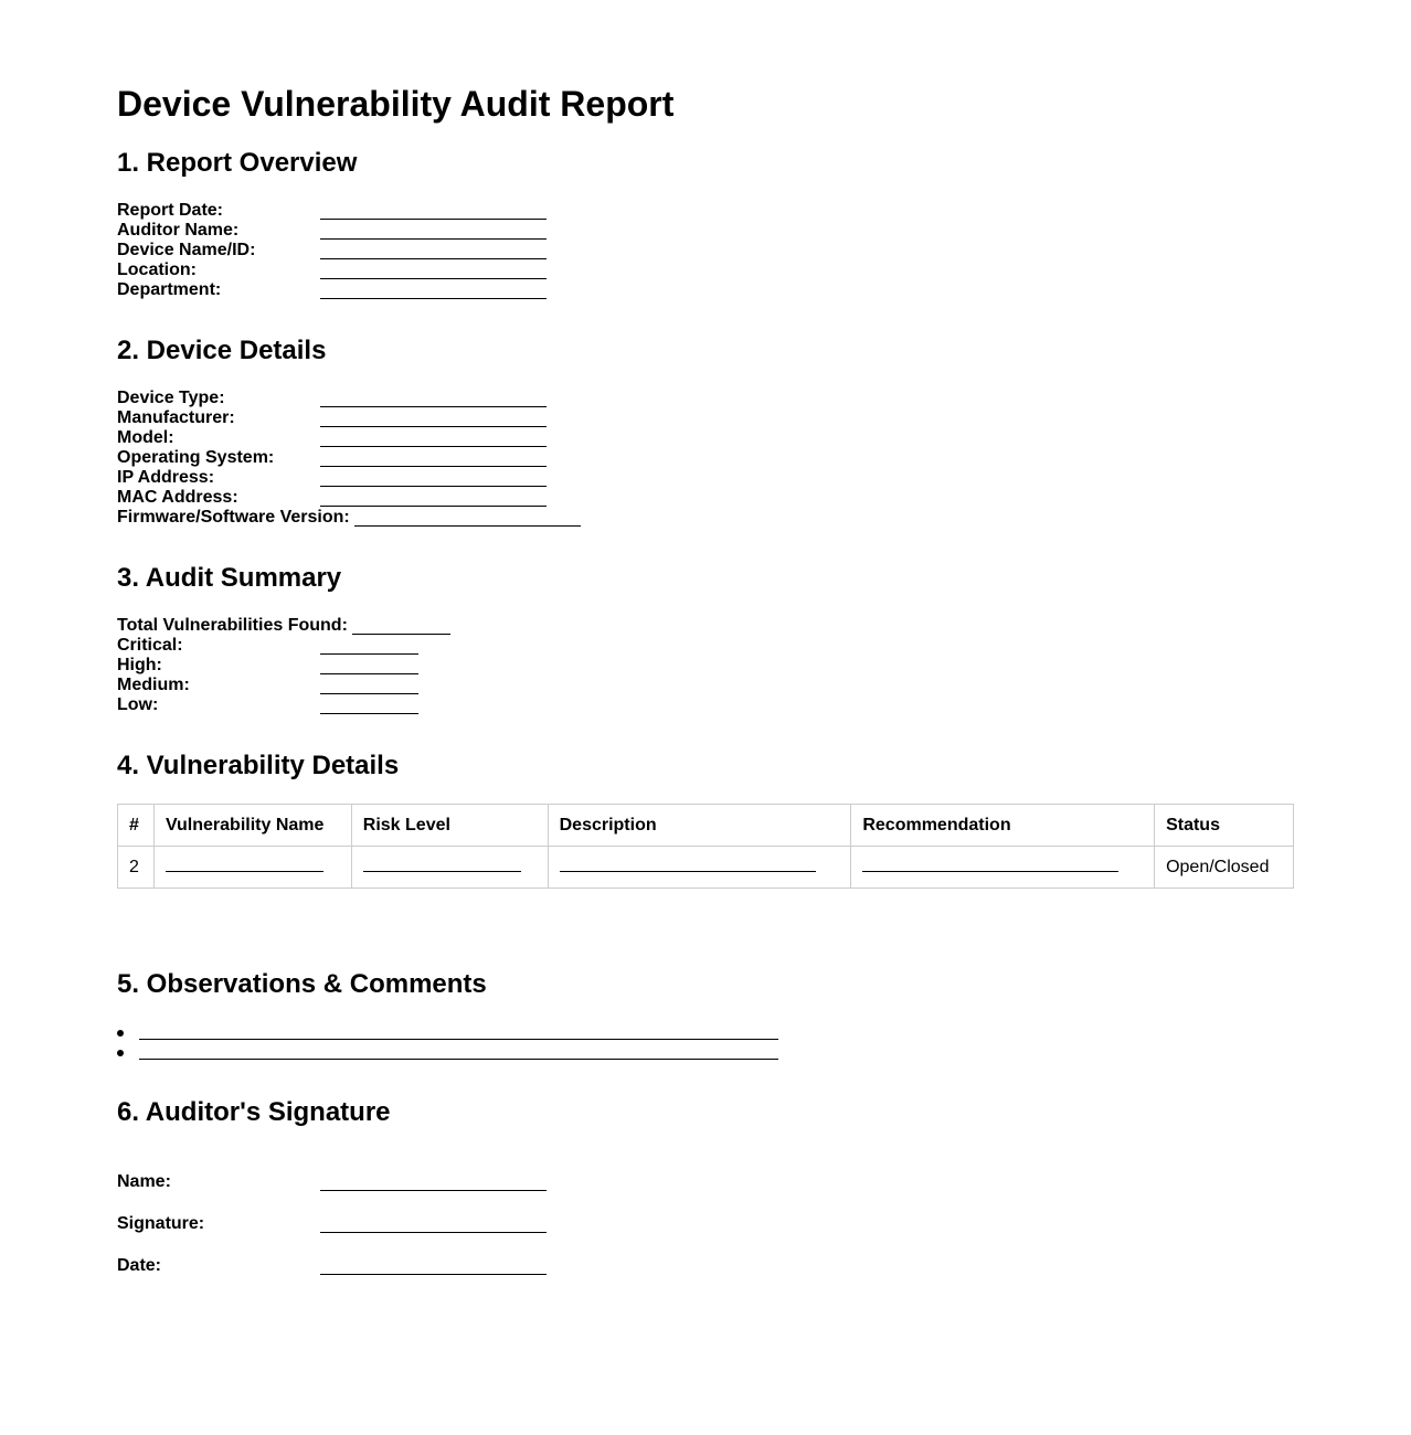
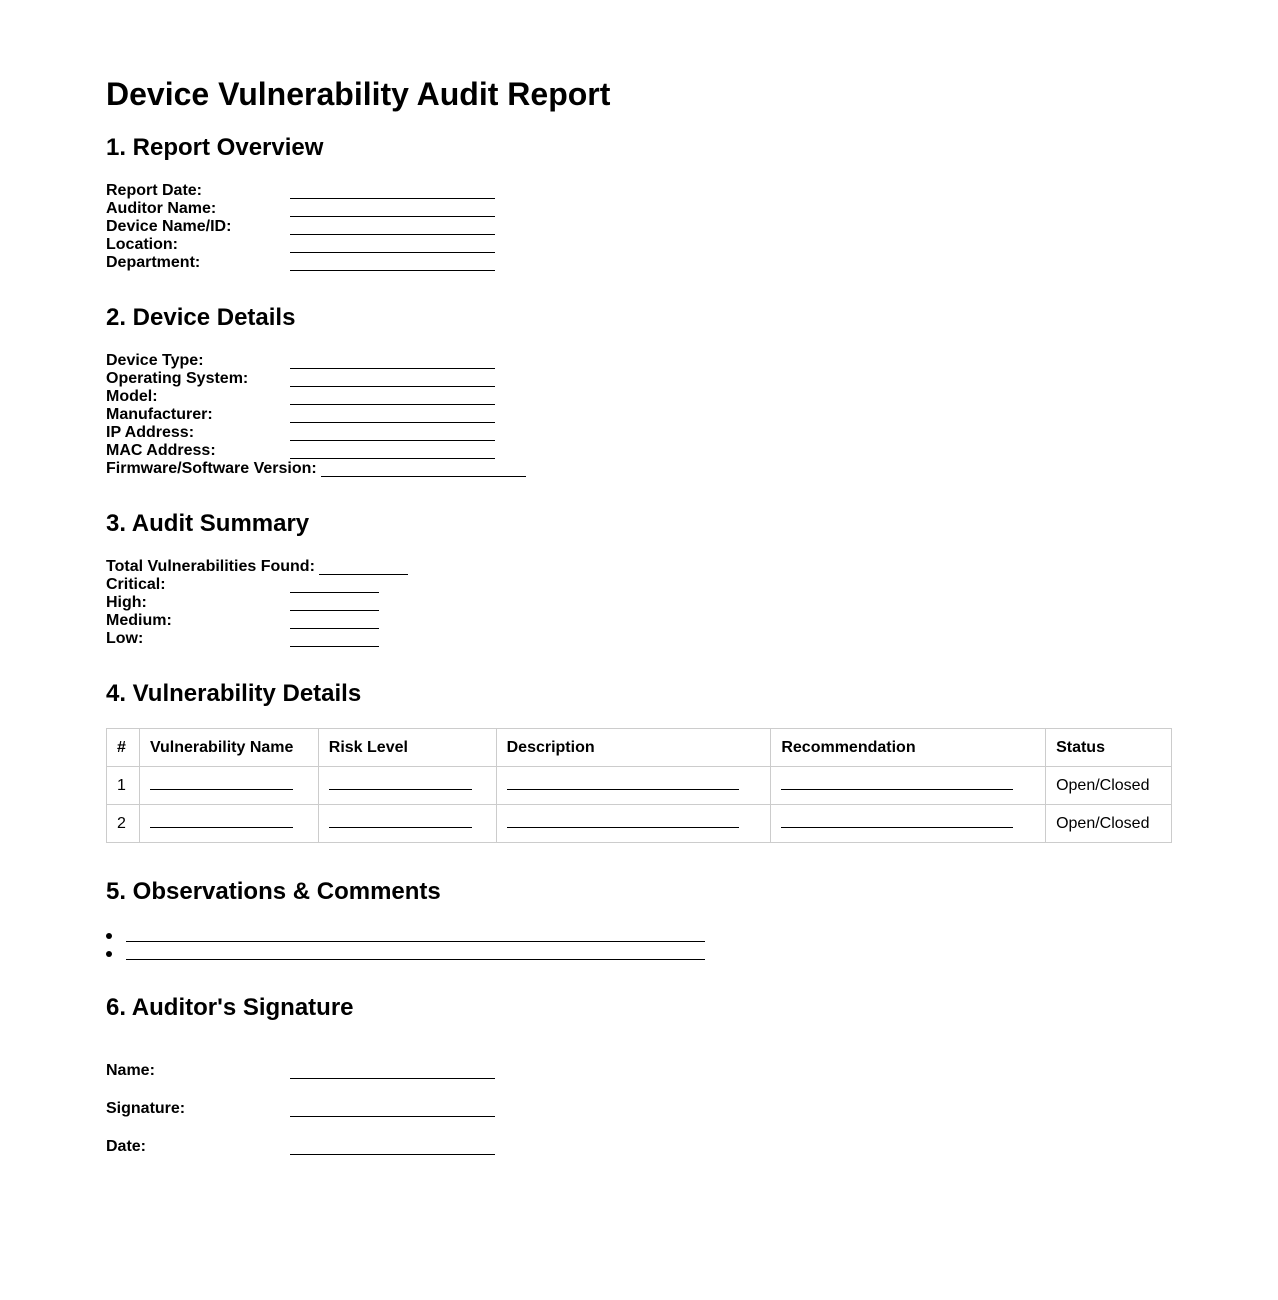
  Device Vulnerability Audit Report
  1. Report Overview
  Report Date:
  Auditor Name:
  Device Name/ID:
  Location:
  Department:
  2. Device Details
  Device Type:
- Manufacturer:
+ Operating System:
  Model:
- Operating System:
+ Manufacturer:
  IP Address:
  MAC Address:
  Firmware/Software Version:
  3. Audit Summary
  Total Vulnerabilities Found:
  Critical:
  High:
  Medium:
  Low:
  4. Vulnerability Details
  #	Vulnerability Name	Risk Level	Description	Recommendation	Status
+ 1					Open/Closed
  2					Open/Closed
  5. Observations & Comments
  6. Auditor's Signature
  Name:
  Signature:
  Date:
